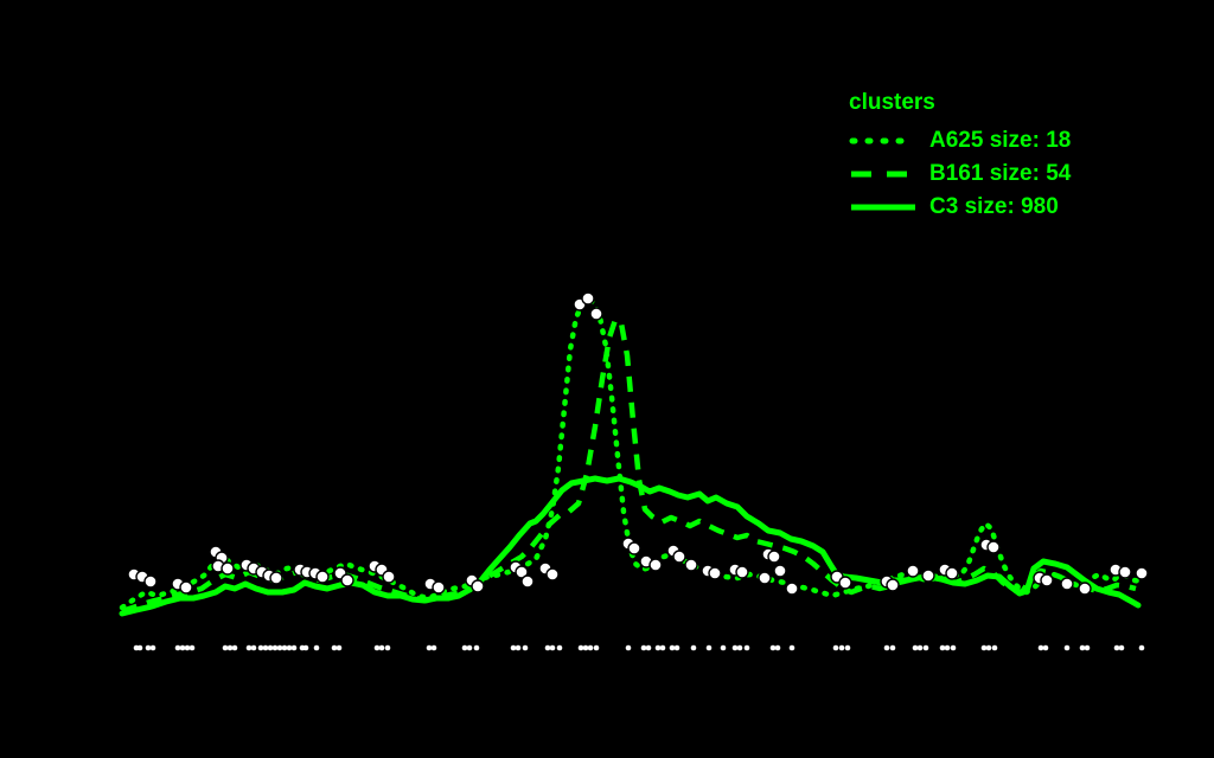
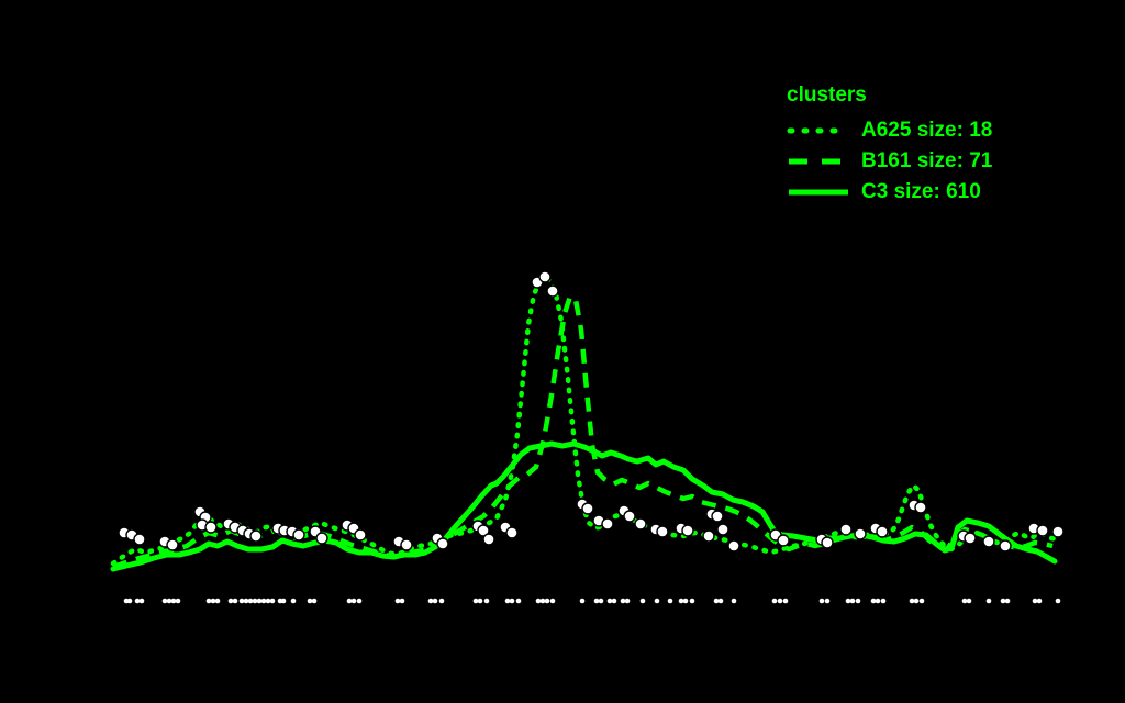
  clusters
  A625 size: 18
- B161 size: 54
+ B161 size: 71
- C3 size: 980
+ C3 size: 610
